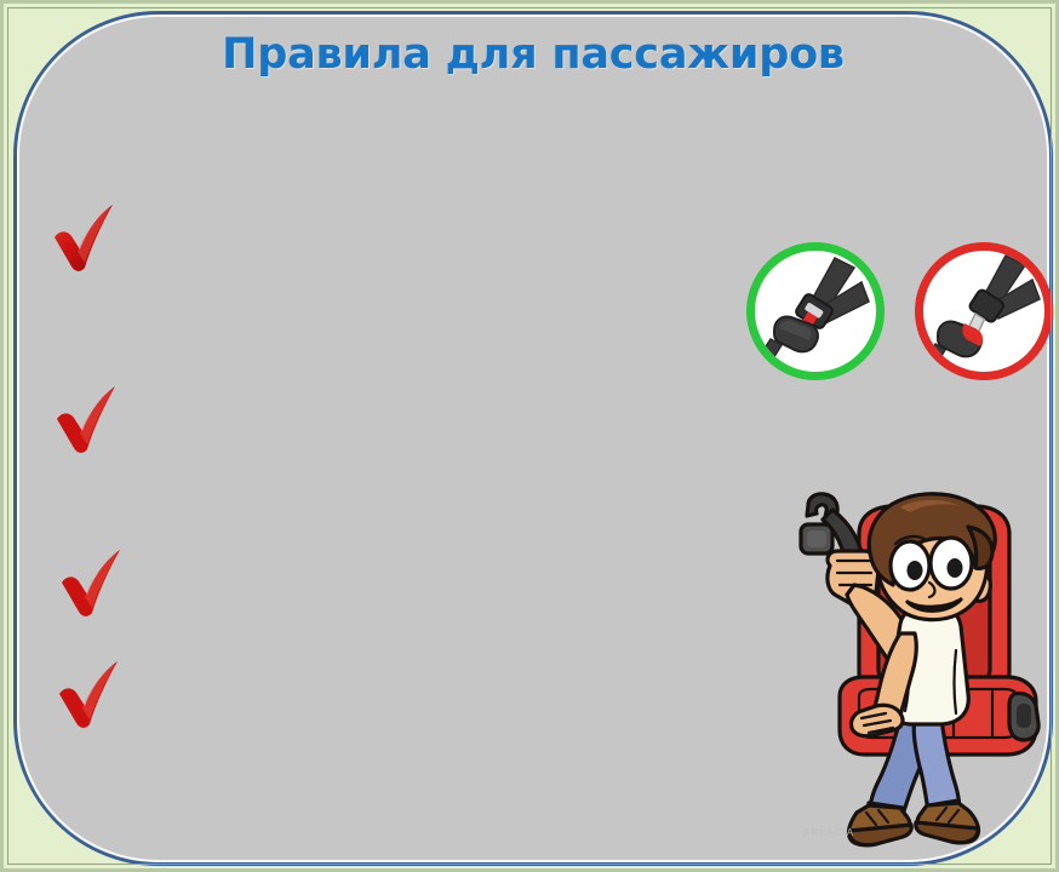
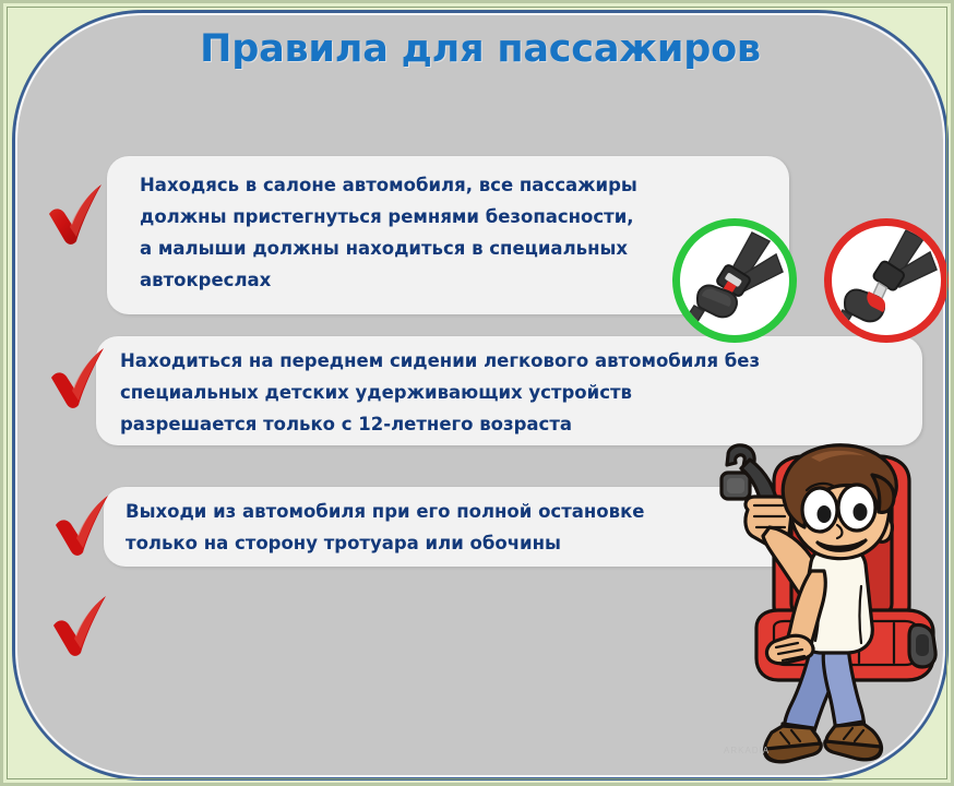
  Правила для пассажиров
+ Находясь в салоне автомобиля, все пассажиры
+ должны пристегнуться ремнями безопасности,
+ а малыши должны находиться в специальных
+ автокреслах
+ Находиться на переднем сидении легкового автомобиля без
+ специальных детских удерживающих устройств
+ разрешается только с 12-летнего возраста
+ Выходи из автомобиля при его полной остановке
+ только на сторону тротуара или обочины
  ARKADIA
